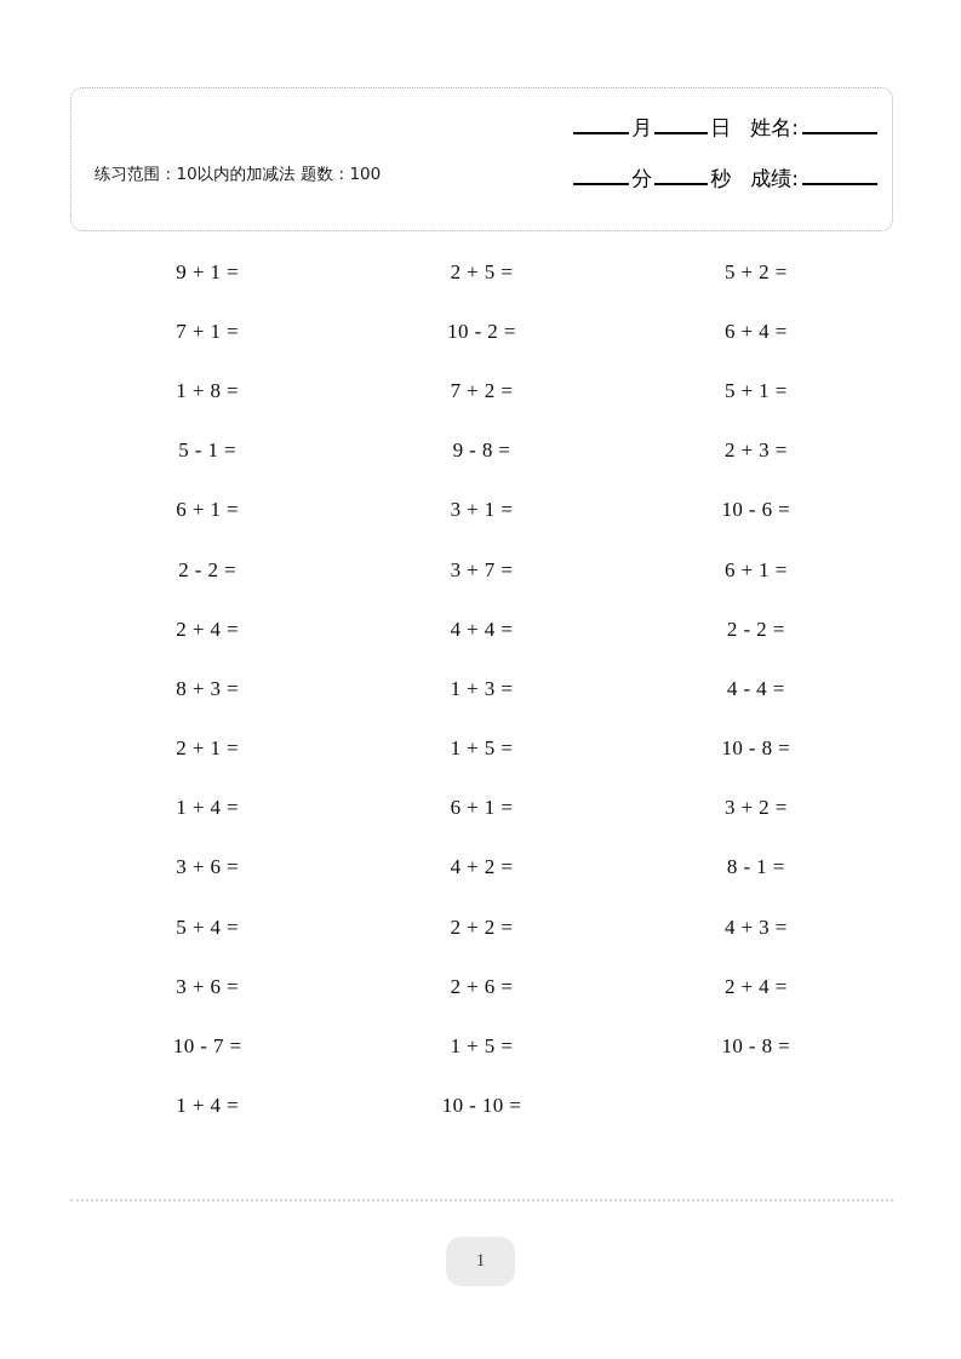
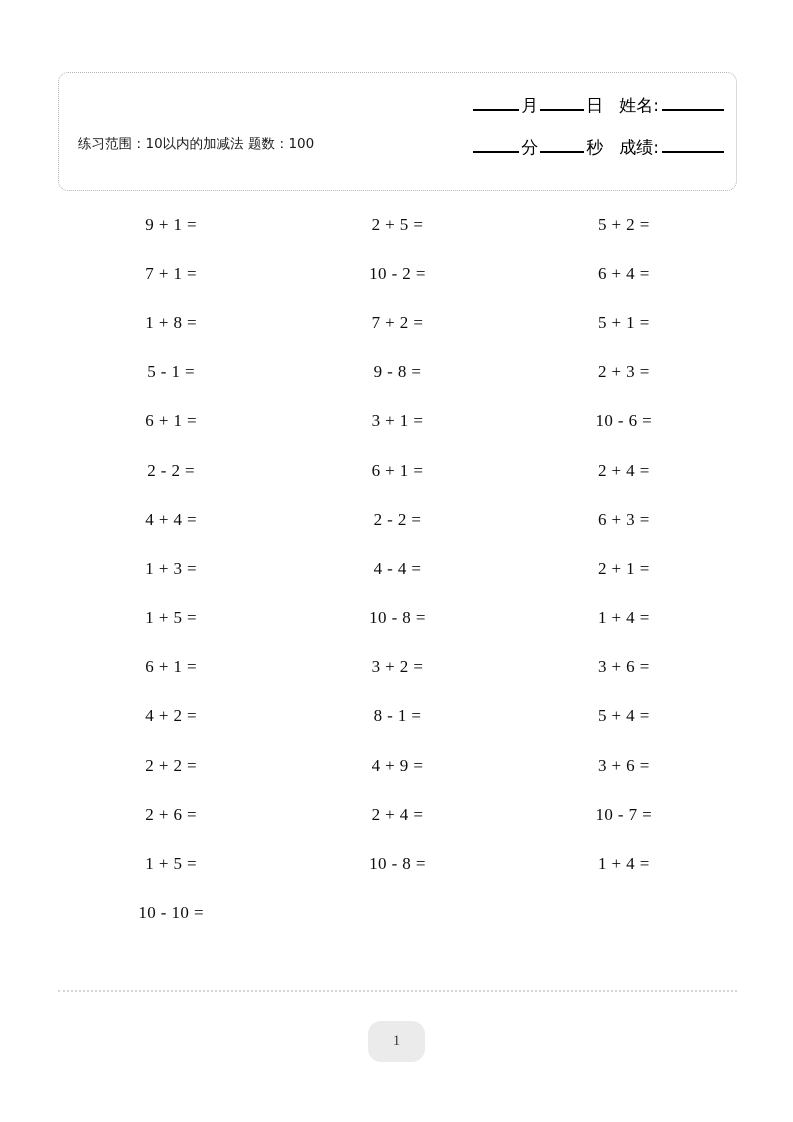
  练习范围：10以内的加减法 题数：100
  月
  日
  姓名:
  分
  秒
  成绩:
  9 + 1 =
  2 + 5 =
  5 + 2 =
  7 + 1 =
  10 - 2 =
  6 + 4 =
  1 + 8 =
  7 + 2 =
  5 + 1 =
  5 - 1 =
  9 - 8 =
  2 + 3 =
  6 + 1 =
  3 + 1 =
  10 - 6 =
  2 - 2 =
- 3 + 7 =
  6 + 1 =
  2 + 4 =
  4 + 4 =
  2 - 2 =
- 8 + 3 =
+ 6 + 3 =
  1 + 3 =
  4 - 4 =
  2 + 1 =
  1 + 5 =
  10 - 8 =
  1 + 4 =
  6 + 1 =
  3 + 2 =
  3 + 6 =
  4 + 2 =
  8 - 1 =
  5 + 4 =
  2 + 2 =
- 4 + 3 =
+ 4 + 9 =
  3 + 6 =
  2 + 6 =
  2 + 4 =
  10 - 7 =
  1 + 5 =
  10 - 8 =
  1 + 4 =
  10 - 10 =
  1
